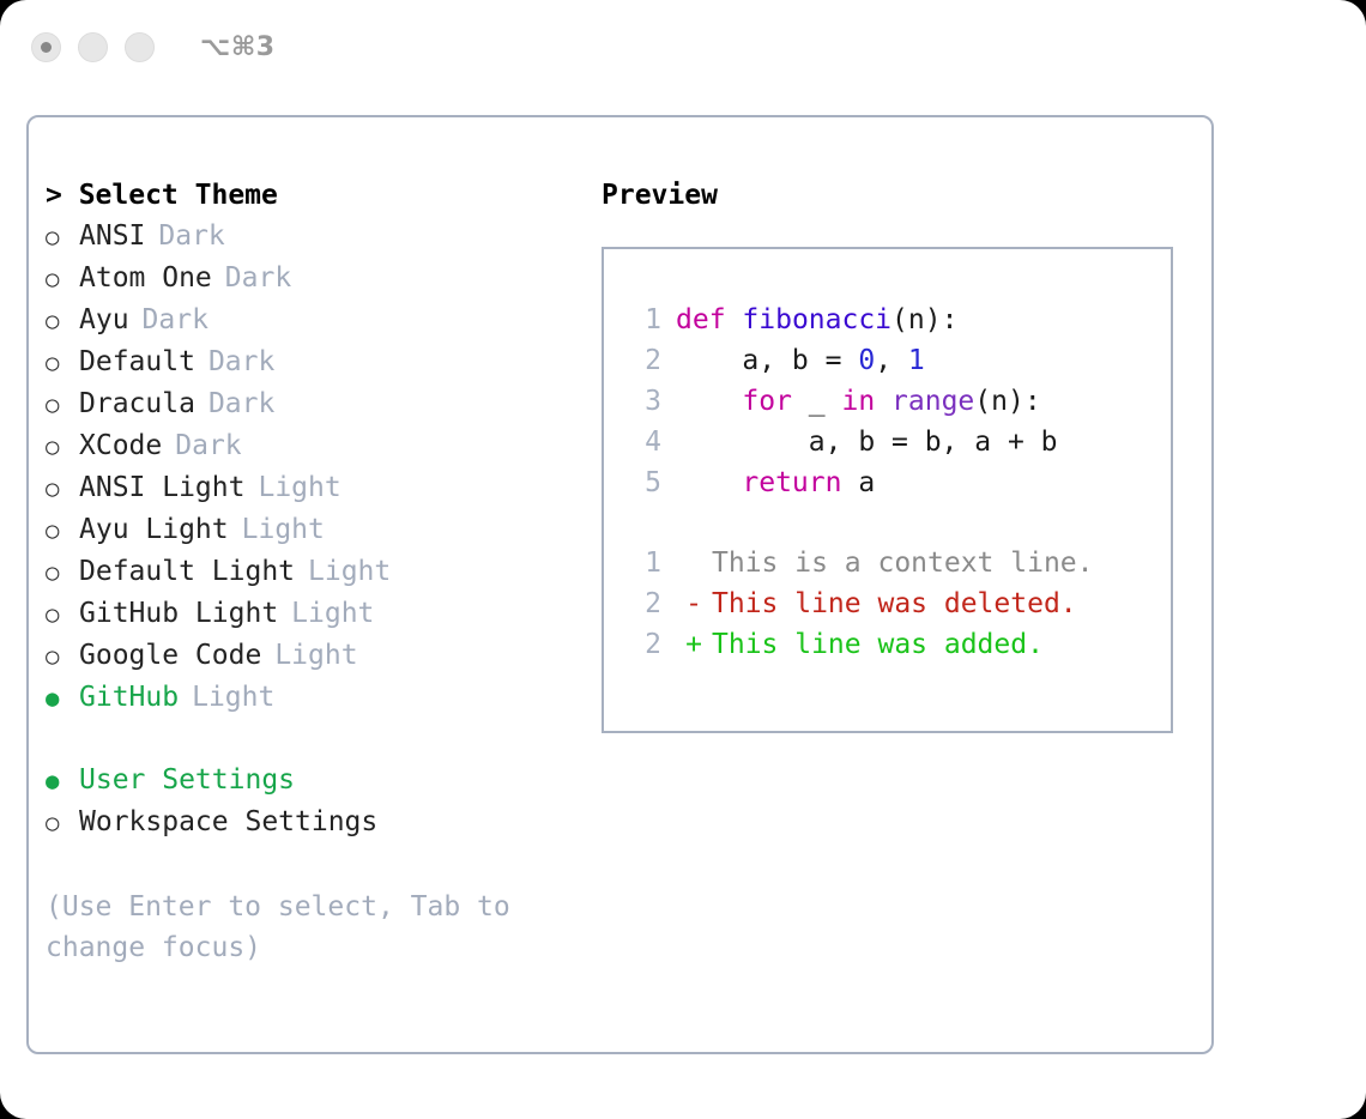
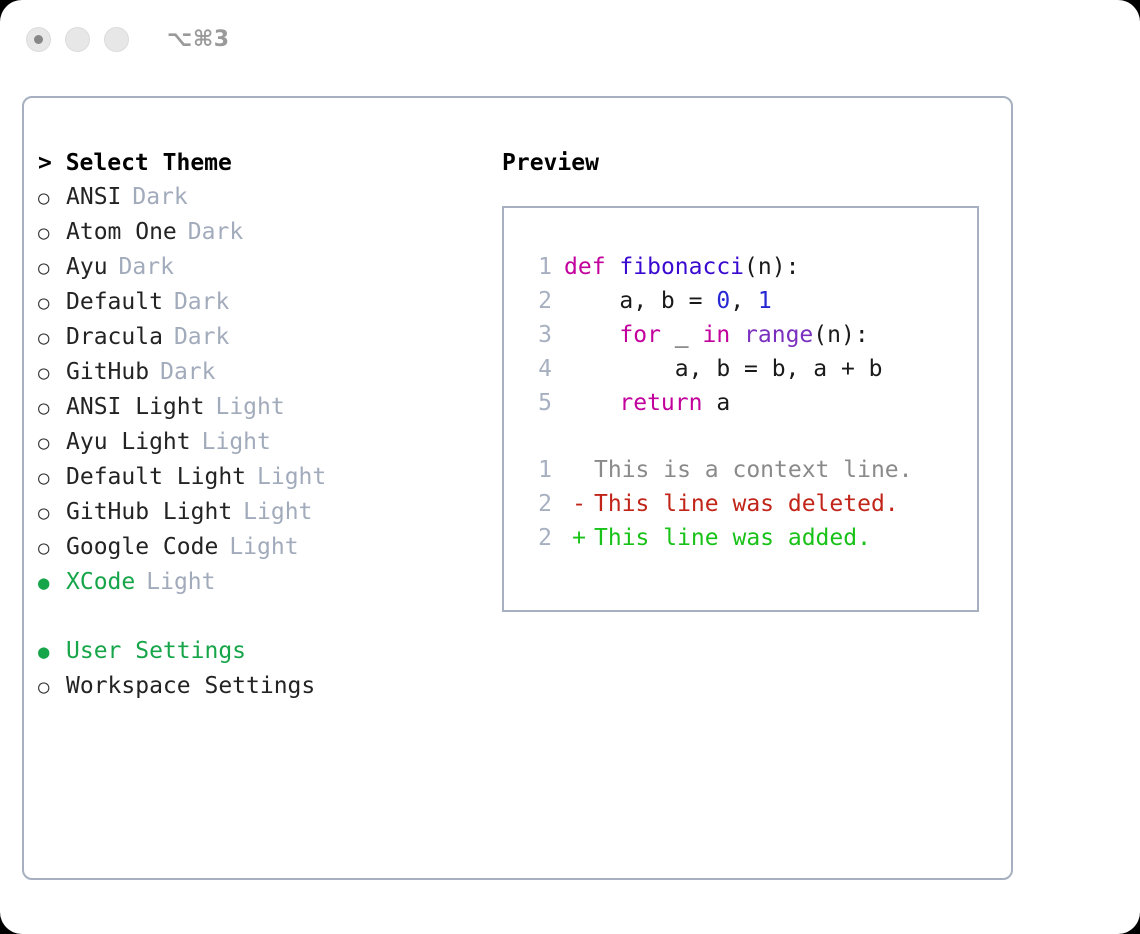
  ⌥⌘3
  > Select Theme
  ○
  ANSI
  Dark
  ○
  Atom One
  Dark
  ○
  Ayu
  Dark
  ○
  Default
  Dark
  ○
  Dracula
  Dark
  ○
- XCode
+ GitHub
  Dark
  ○
  ANSI Light
  Light
  ○
  Ayu Light
  Light
  ○
  Default Light
  Light
  ○
  GitHub Light
  Light
  ○
  Google Code
  Light
  ●
- GitHub
+ XCode
  Light
  ●
  User Settings
  ○
  Workspace Settings
- (Use Enter to select, Tab to change focus)
  Preview
  1
  def fibonacci(n):
  2
  a, b = 0, 1
  3
  for _ in range(n):
  4
  a, b = b, a + b
  5
  return a
  1
  This is a context line.
  2
  -
  This line was deleted.
  2
  +
  This line was added.
